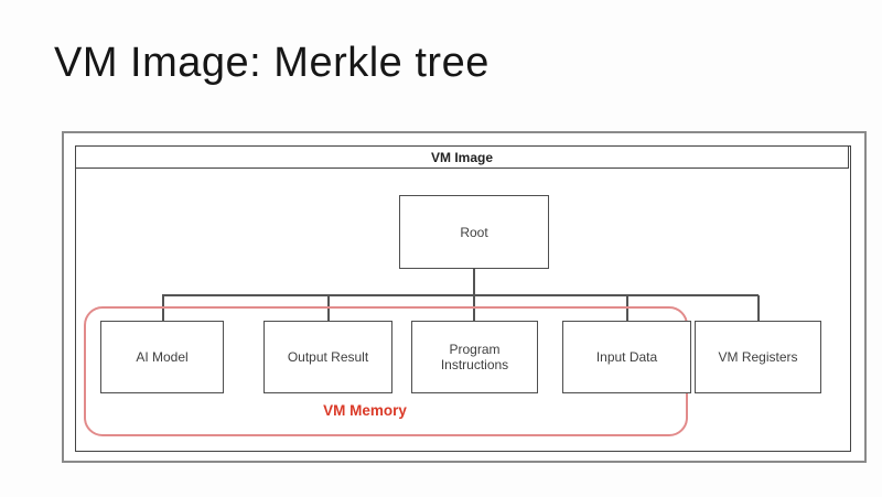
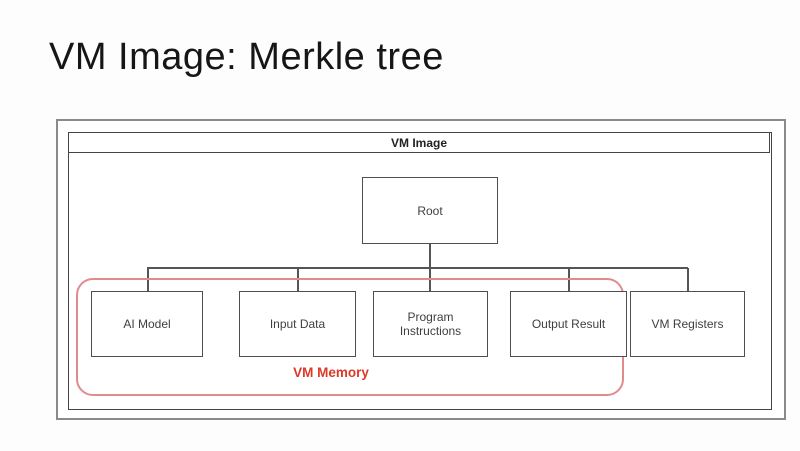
  VM Image: Merkle tree
  VM Image
  Root
  AI Model
- Output Result
+ Input Data
  Program Instructions
- Input Data
+ Output Result
  VM Registers
  VM Memory
